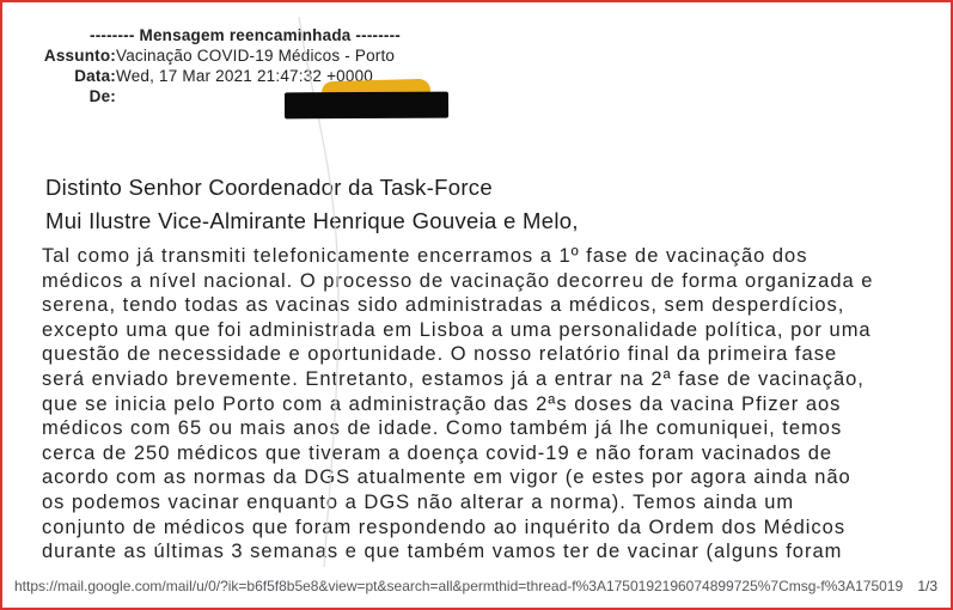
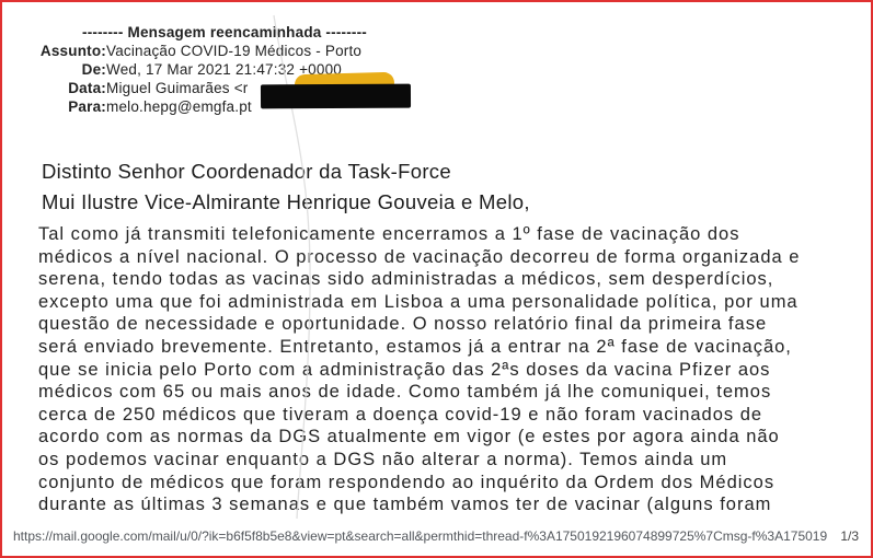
  -------- Mensagem reencaminhada --------
  Assunto:
  Vacinação COVID-19 Médicos - Porto
- Data:
+ De:
  Wed, 17 Mar 2021 21:47:32 +0000
- De:
+ Data:
+ Miguel Guimarães <r
+ Para:
+ melo.hepg@emgfa.pt
  Distinto Senhor Coordenador da Task-Force
  Mui Ilustre Vice-Almirante Henrique Gouveia e Melo,
  Tal como já transmiti telefonicamente encerramos a 1º fase de vacinação dos
  médicos a nível nacional. O processo de vacinação decorreu de forma organizada e
  serena, tendo todas as vacinas sido administradas a médicos, sem desperdícios,
  excepto uma que foi administrada em Lisboa a uma personalidade política, por uma
  questão de necessidade e oportunidade. O nosso relatório final da primeira fase
  será enviado brevemente. Entretanto, estamos já a entrar na 2ª fase de vacinação,
  que se inicia pelo Porto com a administração das 2ªs doses da vacina Pfizer aos
  médicos com 65 ou mais anos de idade. Como também já lhe comuniquei, temos
  cerca de 250 médicos que tiveram a doença covid-19 e não foram vacinados de
  acordo com as normas da DGS atualmente em vigor (e estes por agora ainda não
  os podemos vacinar enquanto a DGS não alterar a norma). Temos ainda um
  conjunto de médicos que foram respondendo ao inquérito da Ordem dos Médicos
  durante as últimas 3 semanas e que também vamos ter de vacinar (alguns foram
  https://mail.google.com/mail/u/0/?ik=b6f5f8b5e8&view=pt&search=all&permthid=thread-f%3A1750192196074899725%7Cmsg-f%3A175019
  1/3
